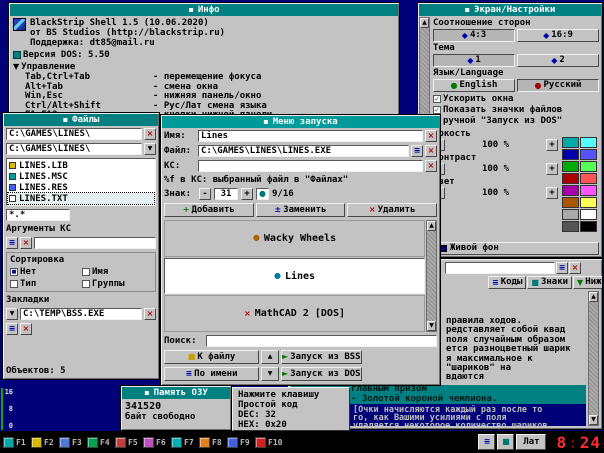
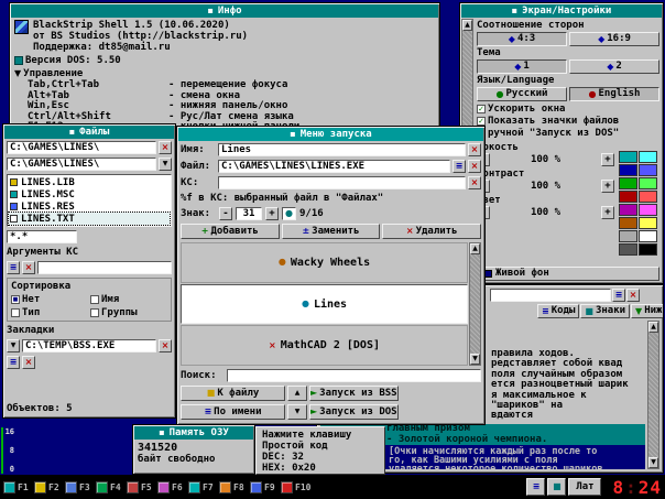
  ▪
  Инфо
  BlackStrip Shell 1.5 (10.06.2020)
  от BS Studios (http://blackstrip.ru)
  Поддержка: dt85@mail.ru
  Версия DOS: 5.50
  ▼
  Управление
  Tab,Ctrl+Tab
  - перемещение фокуса
  Alt+Tab
  - смена окна
  Win,Esc
  - нижняя панель/окно
  Ctrl/Alt+Shift
  - Рус/Лат смена языка
  ▪
  Экран/Настройки
  Соотношение сторон
  ◆
  4:3
  ◆
  16:9
  Тема
  ◆
  1
  ◆
  2
  Язык/Language
  ●
- English
+ Русский
  ●
- Русский
+ English
  ✓
  Ускорить окна
  ✓
  Показать значки файлов
  ручной "Запуск из DOS"
  ркость
  100 %
  +
  онтраст
  100 %
  +
  вет
  100 %
  +
  Живой фон
  ≡
  ×
  ≡
  Коды
  ■
  Знаки
  ▼
  Ниж
  правила ходов.
  редставляет собой квад
  поля случайным образом
  ется разноцветный шарик
  я максимальное к
  "шариков" на
  вдаются
  главным призом
  - Золотой короной чемпиона.
  [Очки начисляются каждый раз после то
  го, как Вашими усилиями с поля
  ▪
  Файлы
  C:\GAMES\LINES\
  ×
  C:\GAMES\LINES\
  LINES.LIB
  LINES.MSC
  LINES.RES
  LINES.TXT
  *.*
  Аргументы КС
  ≡
  ×
  Сортировка
  Нет
  Имя
  Тип
  Группы
  Закладки
  C:\TEMP\BSS.EXE
  ×
  ≡
  ×
  Объектов: 5
  ▪
  Меню запуска
  Имя:
  Lines
  ×
  Файл:
  C:\GAMES\LINES\LINES.EXE
  ≡
  ×
  КС:
  ×
  %f в КС: выбранный файл в "Файлах"
  Знак:
  -
  31
  +
  ●
  9/16
  +
  Добавить
  ±
  Заменить
  ×
  Удалить
  ●
  Wacky Wheels
  ●
  Lines
  ×
  MathCAD 2 [DOS]
  Поиск:
  ■
  К файлу
  ►
  Запуск из BSS
  ≡
  По имени
  ►
  Запуск из DOS
  ▪
  Память ОЗУ
  341520
  байт свободно
  Нажмите клавишу
  Простой код
  DEC: 32
  HEX: 0x20
  16
  8
  0
  F1
  F2
  F3
  F4
  F5
  F6
  F7
  F8
  F9
  F10
  ≡
  ■
  Лат
  8
  :
  24
